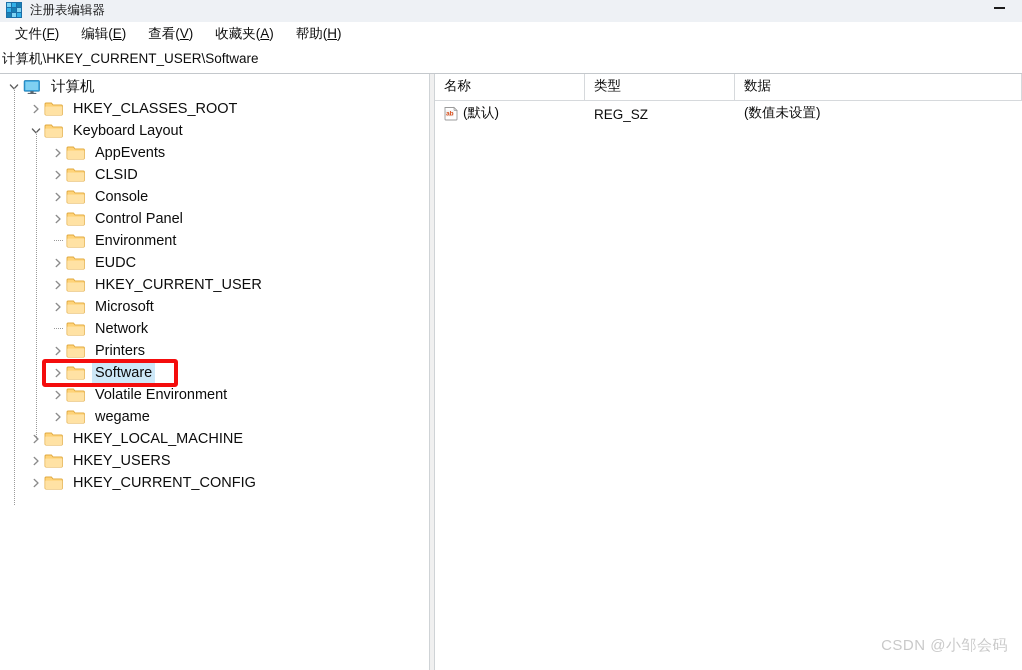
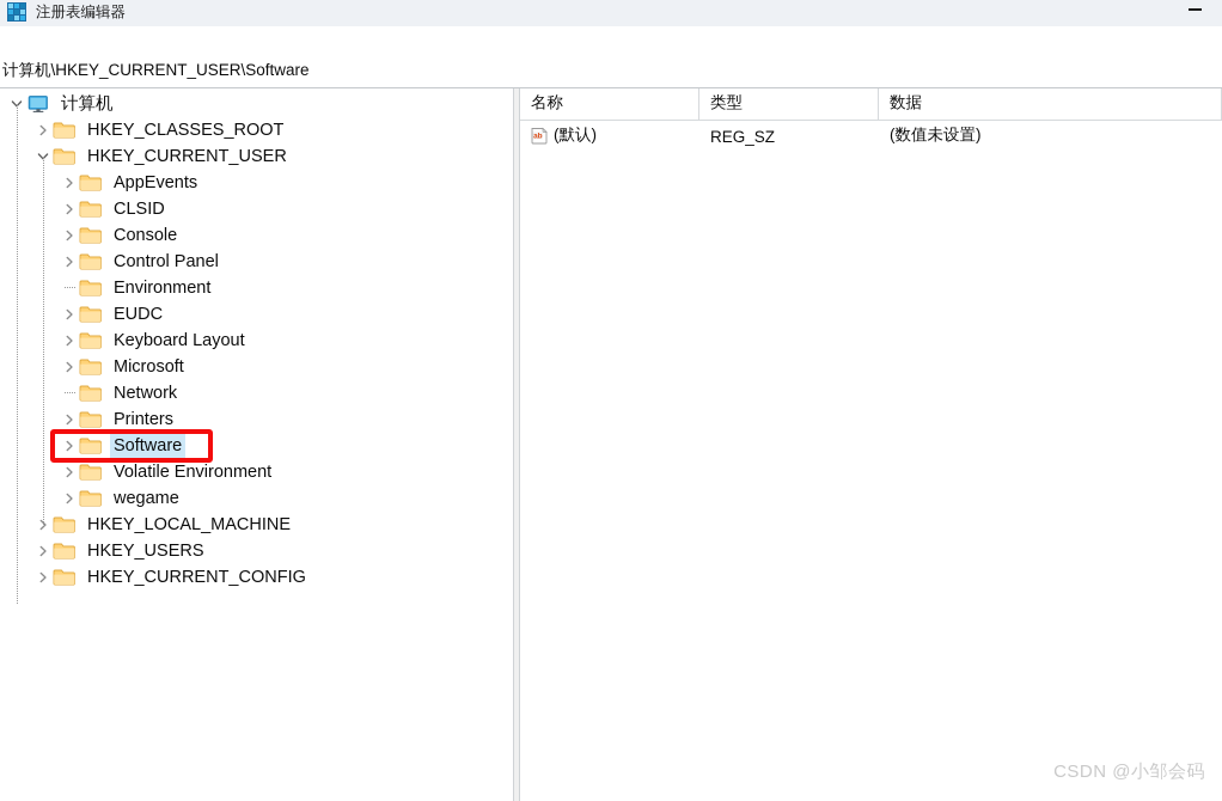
  注册表编辑器
- 文件(F)
- 编辑(E)
- 查看(V)
- 收藏夹(A)
- 帮助(H)
  计算机\HKEY_CURRENT_USER\Software
  计算机
  HKEY_CLASSES_ROOT
- Keyboard Layout
+ HKEY_CURRENT_USER
  AppEvents
  CLSID
  Console
  Control Panel
  Environment
  EUDC
- HKEY_CURRENT_USER
+ Keyboard Layout
  Microsoft
  Network
  Printers
  Software
  Volatile Environment
  wegame
  HKEY_LOCAL_MACHINE
  HKEY_USERS
  HKEY_CURRENT_CONFIG
  名称
  类型
  数据
  (默认)
  REG_SZ
  (数值未设置)
  CSDN @小邹会码
